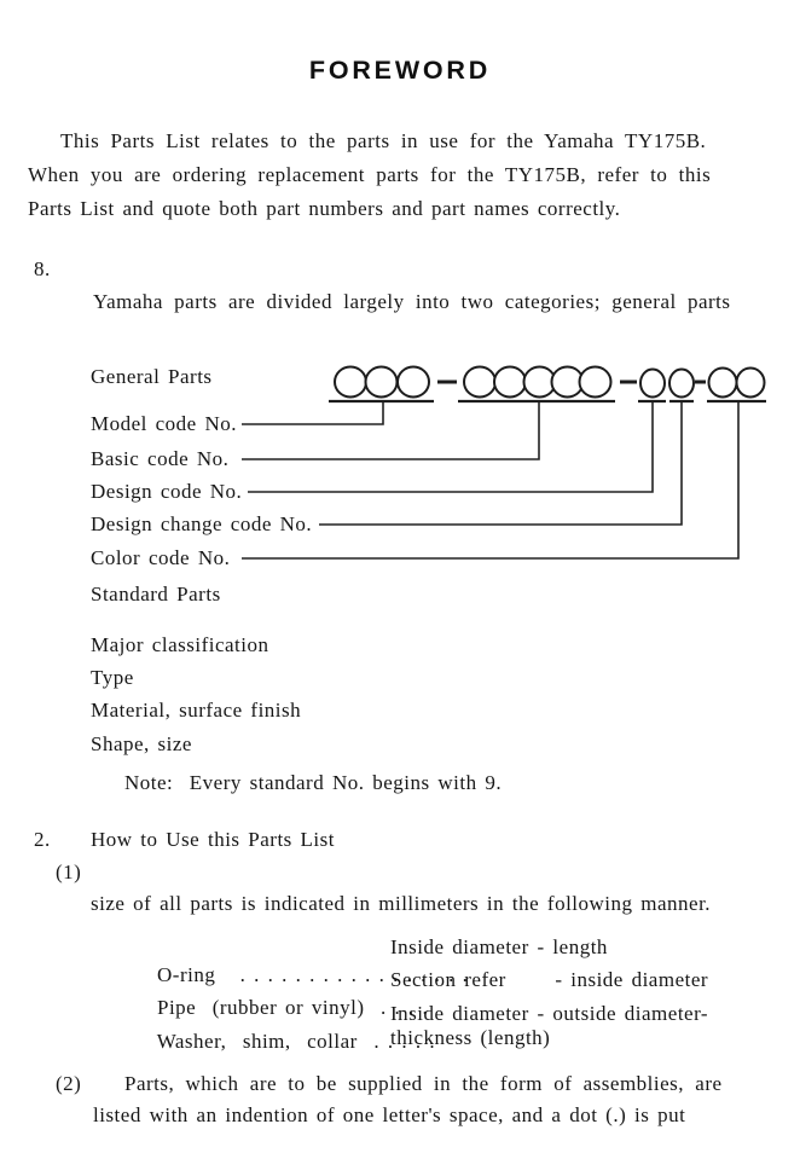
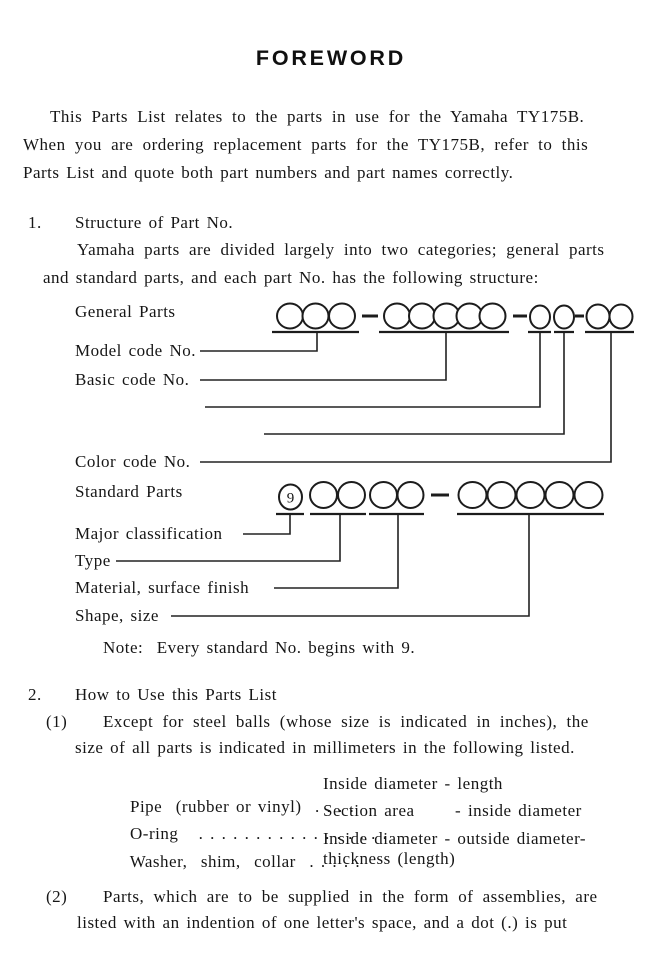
  FOREWORD
  This Parts List relates to the parts in use for the Yamaha TY175B.
  When you are ordering replacement parts for the TY175B, refer to this
  Parts List and quote both part numbers and part names correctly.
- 8.
+ 1.
+ Structure of Part No.
  Yamaha parts are divided largely into two categories; general parts
+ and standard parts, and each part No. has the following structure:
  General Parts
  Model code No.
  Basic code No.
- Design code No.
- Design change code No.
  Color code No.
  Standard Parts
  Major classification
  Type
  Material, surface finish
  Shape, size
+ 9
  Note: Every standard No. begins with 9.
  2.
  How to Use this Parts List
  (1)
+ Except for steel balls (whose size is indicated in inches), the
- size of all parts is indicated in millimeters in the following manner.
+ size of all parts is indicated in millimeters in the following listed.
- O-ring . . . . . . . . . . . . . . . . .
+ Pipe (rubber or vinyl) . . . .
  Inside diameter - length
- Pipe (rubber or vinyl) . . . .
+ O-ring . . . . . . . . . . . . . . . . .
- Section refer - inside diameter
+ Section area - inside diameter
  Washer, shim, collar . . . . .
  Inside diameter - outside diameter-
  thickness (length)
  (2)
  Parts, which are to be supplied in the form of assemblies, are
  listed with an indention of one letter's space, and a dot (.) is put
